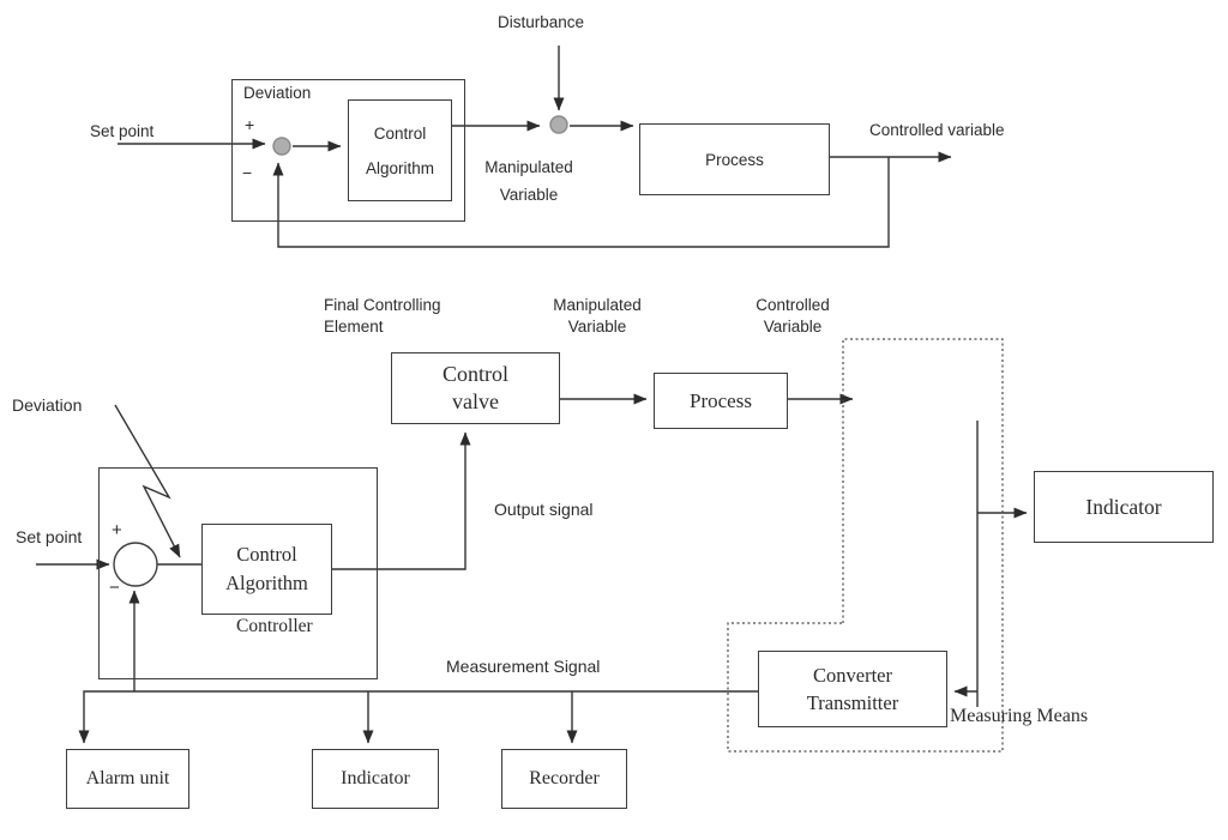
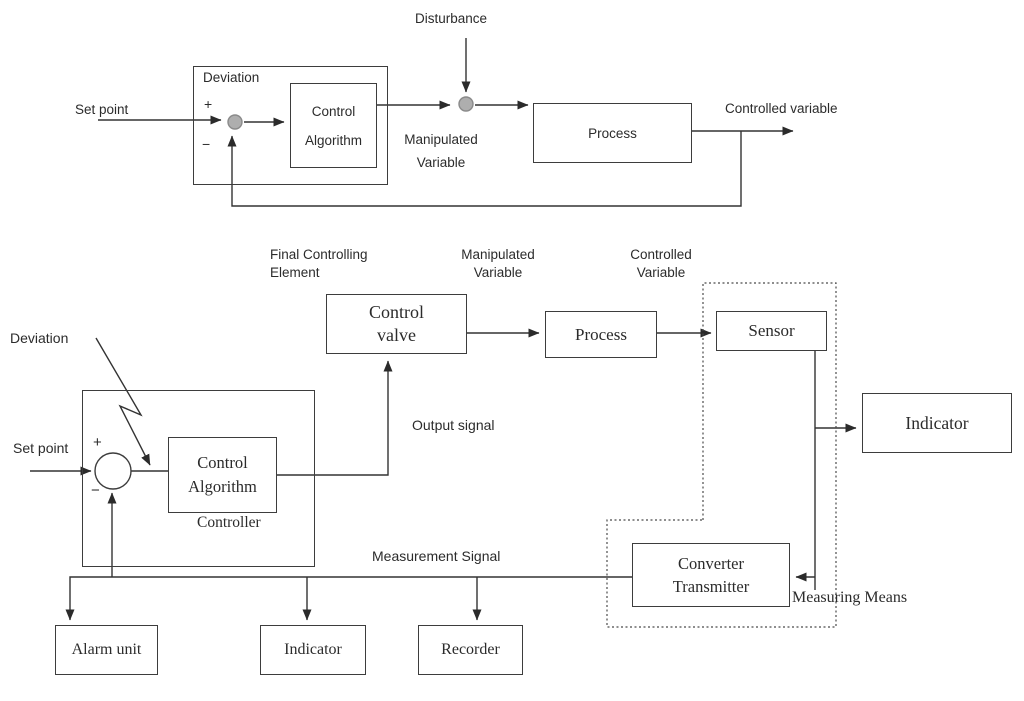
  Control
  Algorithm
  Process
  Deviation
  Set point
  +
  −
  Disturbance
  Manipulated
  Variable
  Controlled variable
  Final Controlling
  Element
  Manipulated
  Variable
  Controlled
  Variable
  Control
  valve
  Process
+ Sensor
  Indicator
  Converter
  Transmitter
  Control
  Algorithm
  Controller
  Deviation
  Set point
  +
  −
  Output signal
  Measurement Signal
  Measuring Means
  Alarm unit
  Indicator
  Recorder
